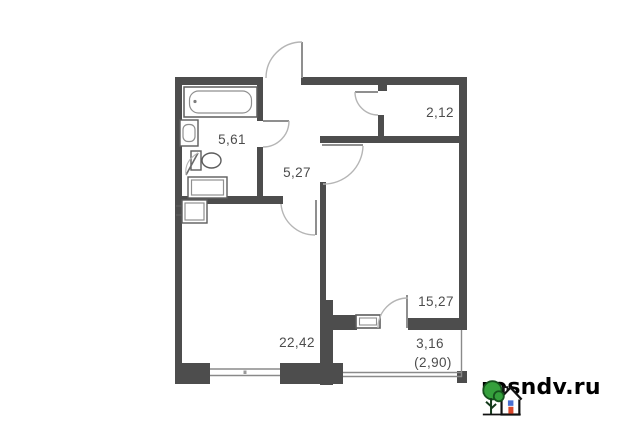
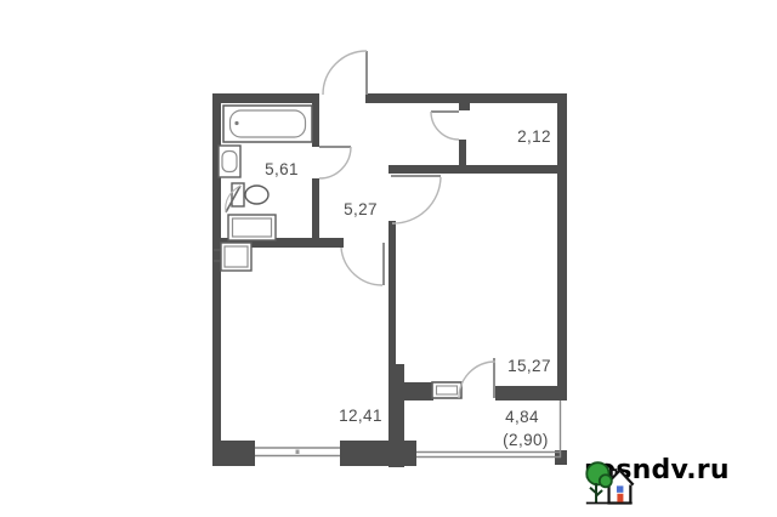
  5,61
  2,12
  5,27
  15,27
- 22,42
+ 12,41
- 3,16
+ 4,84
  (2,90)
  sndv.ru
